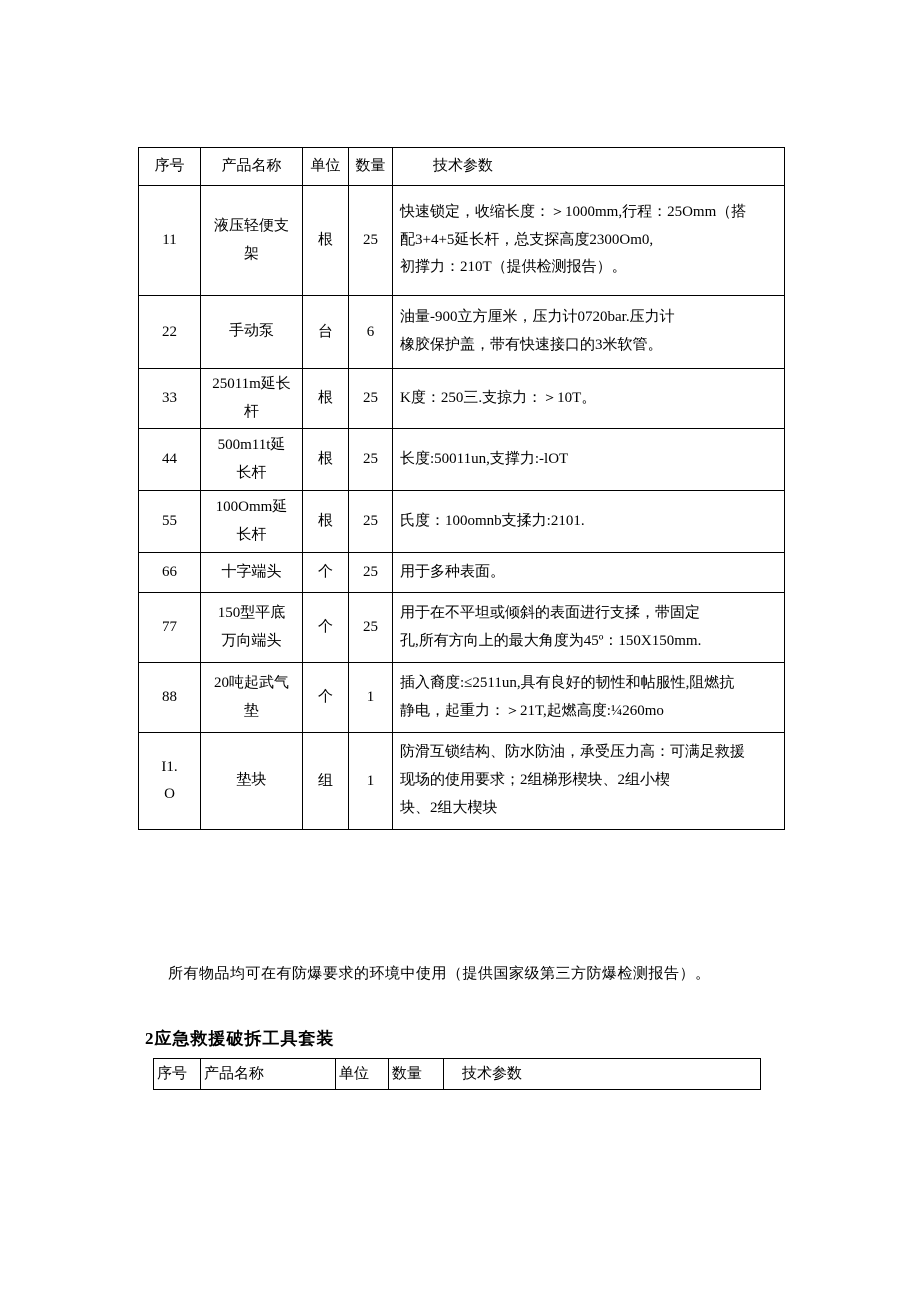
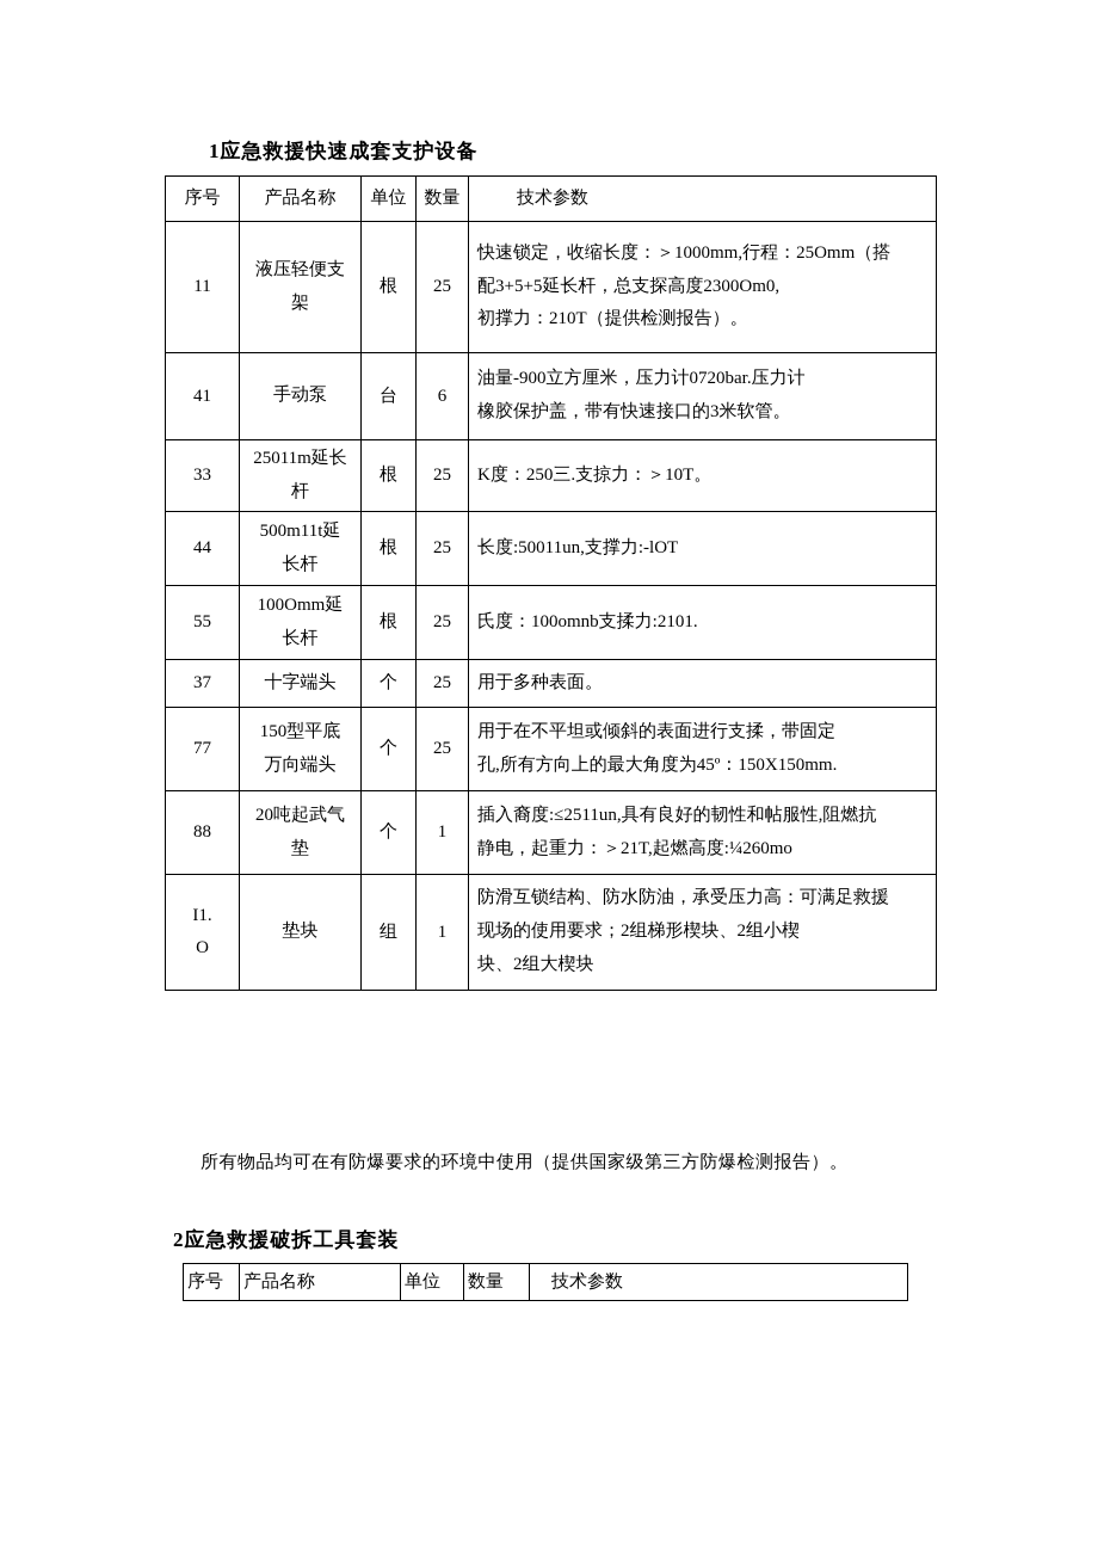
+ 1应急救援快速成套支护设备
  序号	产品名称	单位	数量	技术参数
- 11	液压轻便支架	根	25	快速锁定，收缩长度：＞1000mm,行程：25Omm（搭 配3+4+5延长杆，总支探高度2300Om0, 初撑力：210T（提供检测报告）。
+ 11	液压轻便支架	根	25	快速锁定，收缩长度：＞1000mm,行程：25Omm（搭 配3+5+5延长杆，总支探高度2300Om0, 初撑力：210T（提供检测报告）。
- 22	手动泵	台	6	油量-900立方厘米，压力计0720bar.压力计 橡胶保护盖，带有快速接口的3米软管。
+ 41	手动泵	台	6	油量-900立方厘米，压力计0720bar.压力计 橡胶保护盖，带有快速接口的3米软管。
  33	25011m延长杆	根	25	K度：250三.支掠力：＞10T。
  44	500m11t延长杆	根	25	长度:50011un,支撑力:-lOT
  55	100Omm延长杆	根	25	氏度：100omnb支揉力:2101.
- 66	十字端头	个	25	用于多种表面。
+ 37	十字端头	个	25	用于多种表面。
  77	150型平底万向端头	个	25	用于在不平坦或倾斜的表面进行支揉，带固定 孔,所有方向上的最大角度为45º：150X150mm.
  88	20吨起武气垫	个	1	插入裔度:≤2511un,具有良好的韧性和帖服性,阻燃抗 静电，起重力：＞21T,起燃高度:¼260mo
  I1. O	垫块	组	1	防滑互锁结构、防水防油，承受压力高：可满足救援 现场的使用要求；2组梯形楔块、2组小楔 块、2组大楔块
  所有物品均可在有防爆要求的环境中使用（提供国家级第三方防爆检测报告）。
  2应急救援破拆工具套装
  序号	产品名称	单位	数量	技术参数
